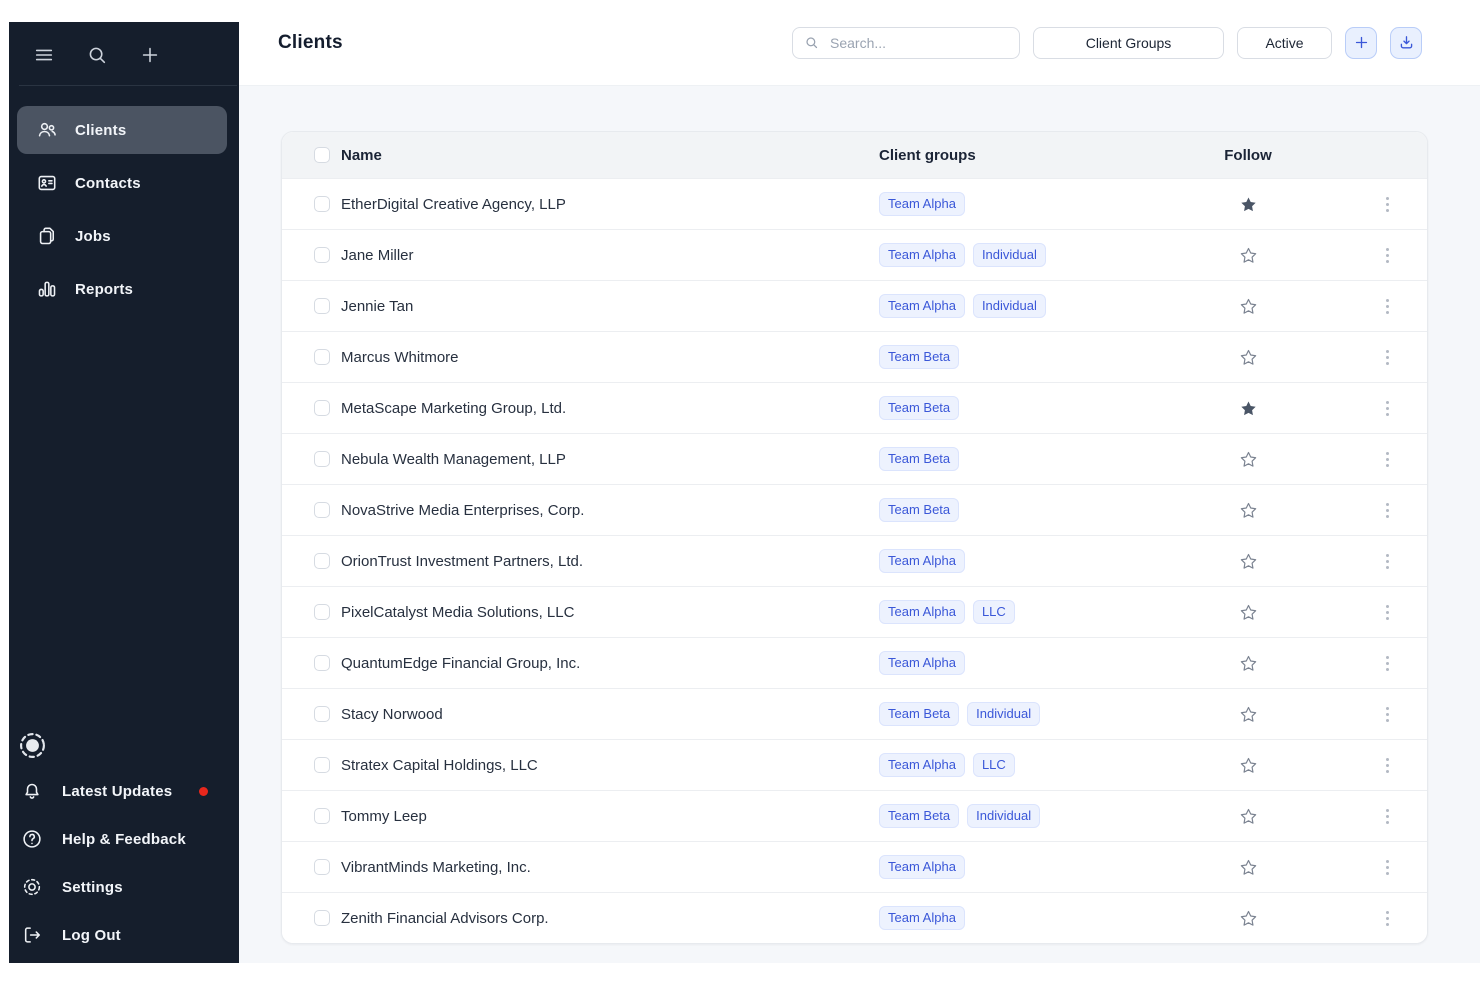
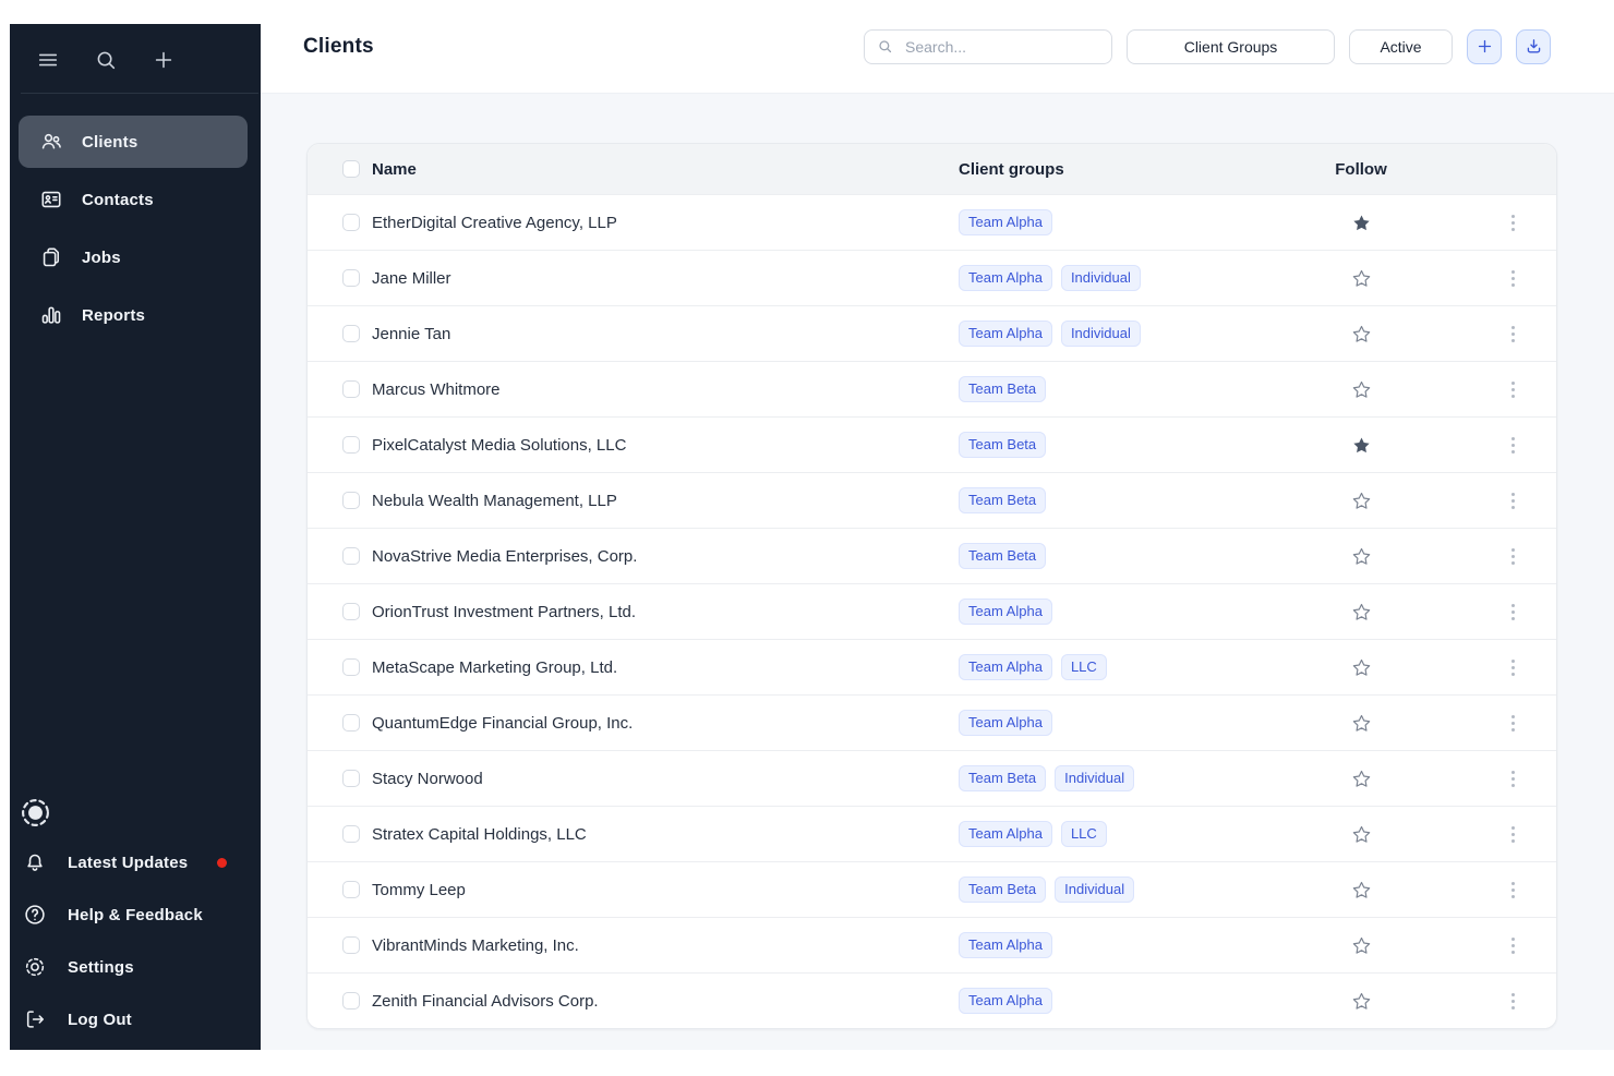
  Clients
  Contacts
  Jobs
  Reports
  Latest Updates
  Help & Feedback
  Settings
  Log Out
  Clients
  Search...
  Client Groups
  Active
  Name
  Client groups
  Follow
  EtherDigital Creative Agency, LLP
  Team Alpha
  Jane Miller
  Team Alpha
  Individual
  Jennie Tan
  Team Alpha
  Individual
  Marcus Whitmore
  Team Beta
- MetaScape Marketing Group, Ltd.
+ PixelCatalyst Media Solutions, LLC
  Team Beta
  Nebula Wealth Management, LLP
  Team Beta
  NovaStrive Media Enterprises, Corp.
  Team Beta
  OrionTrust Investment Partners, Ltd.
  Team Alpha
- PixelCatalyst Media Solutions, LLC
+ MetaScape Marketing Group, Ltd.
  Team Alpha
  LLC
  QuantumEdge Financial Group, Inc.
  Team Alpha
  Stacy Norwood
  Team Beta
  Individual
  Stratex Capital Holdings, LLC
  Team Alpha
  LLC
  Tommy Leep
  Team Beta
  Individual
  VibrantMinds Marketing, Inc.
  Team Alpha
  Zenith Financial Advisors Corp.
  Team Alpha
